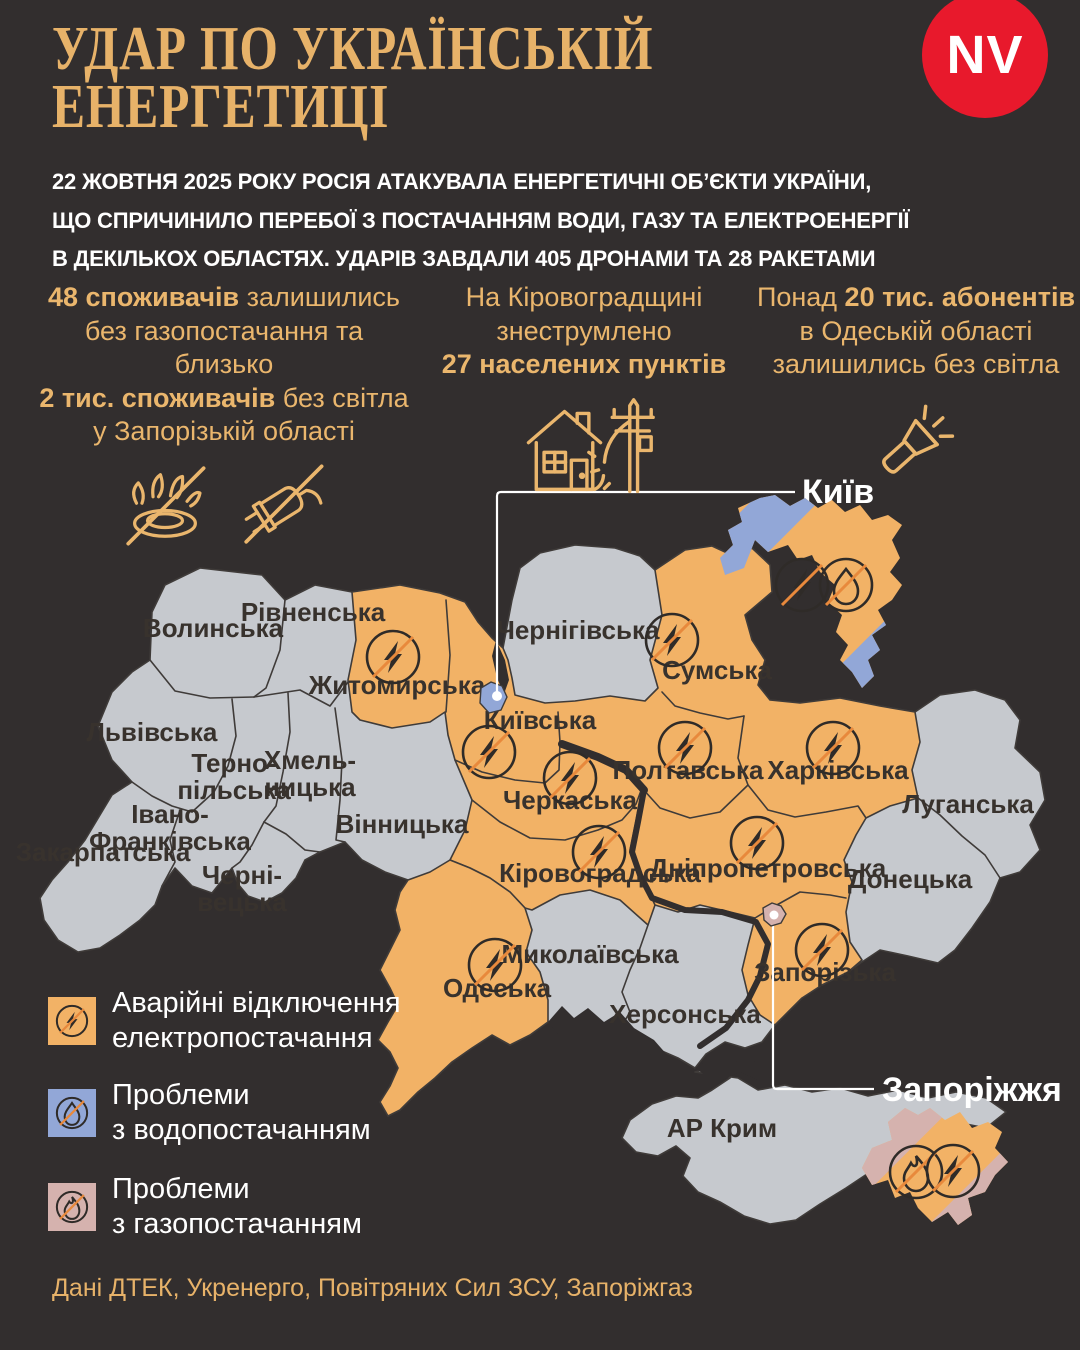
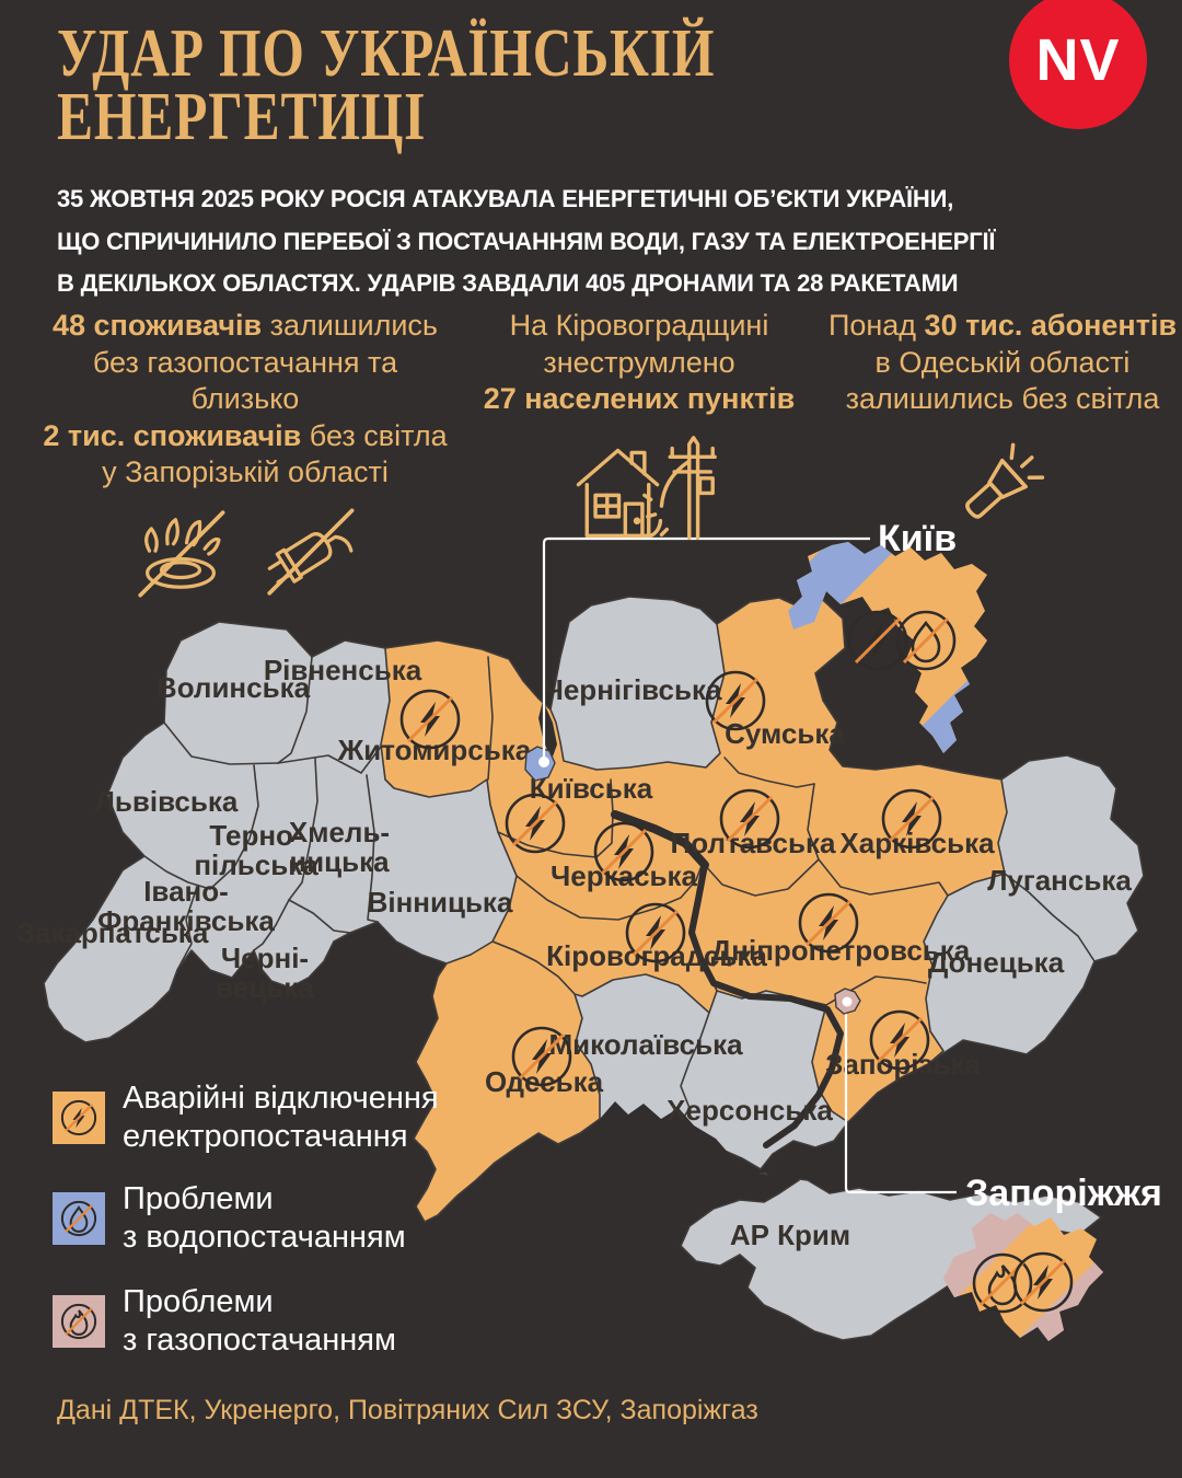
  Волинська
  Рівненська
  Житомирська
  Київська
  Чернігівська
  Сумська
  Львівська
  Терно-
  пільська
  Хмель-
  ницька
  Вінницька
  Чераська
  Поласька
  Харівська
  Луганська
  Донецька
  Дніпротровська
  Запрзька
  Кіровоградська
  Миколаївська
  Херсонська
  Одеська
  Івано-
  Франківська
  Закарпатська
  Черні-
  вецька
  АР Крим
  Київ
  Запоріжжя
  УДАР ПО УКРАЇНСЬКІЙ
  ЕНЕРГЕТИЦІ
  NV
- 22 жовтня 2025 року Росія атакувала енергетичні об’єкти України,
+ 35 жовтня 2025 року Росія атакувала енергетичні об’єкти України,
  що спричинило перебої з постачанням води, газу та електроенергії
  в декількох областях. Ударів завдали 405 дронами та 28 ракетами
  48 споживачів залишились
  без газопостачання та близько
  2 тис. споживачів без світла
  у Запорізькій області
  На Кіровоградщині
  знеструмлено
  27 населених пунктів
- Понад 20 тис. абонентів
+ Понад 30 тис. абонентів
  в Одеській області
  залишились без світла
  Аварійні відключення
  електропостачання
  Проблеми
  з водопостачанням
  Проблеми
  з газопостачанням
  Дані ДТЕК, Укренерго, Повітряних Сил ЗСУ, Запоріжгаз
